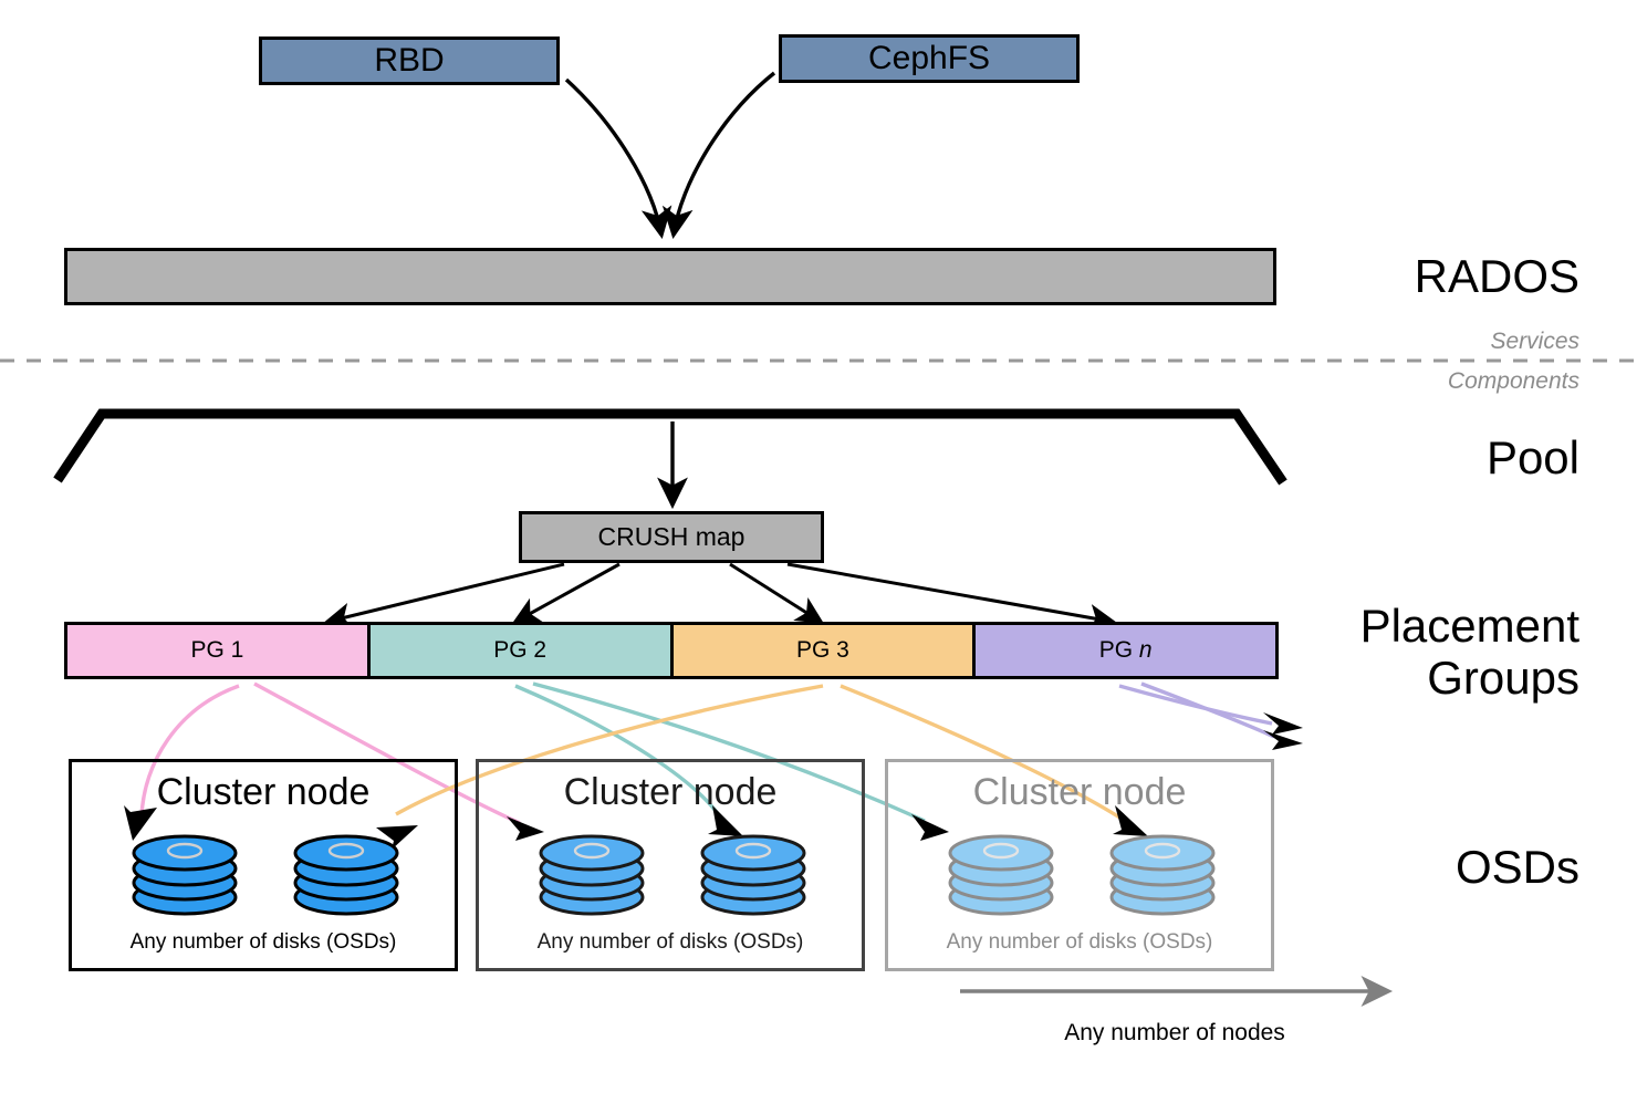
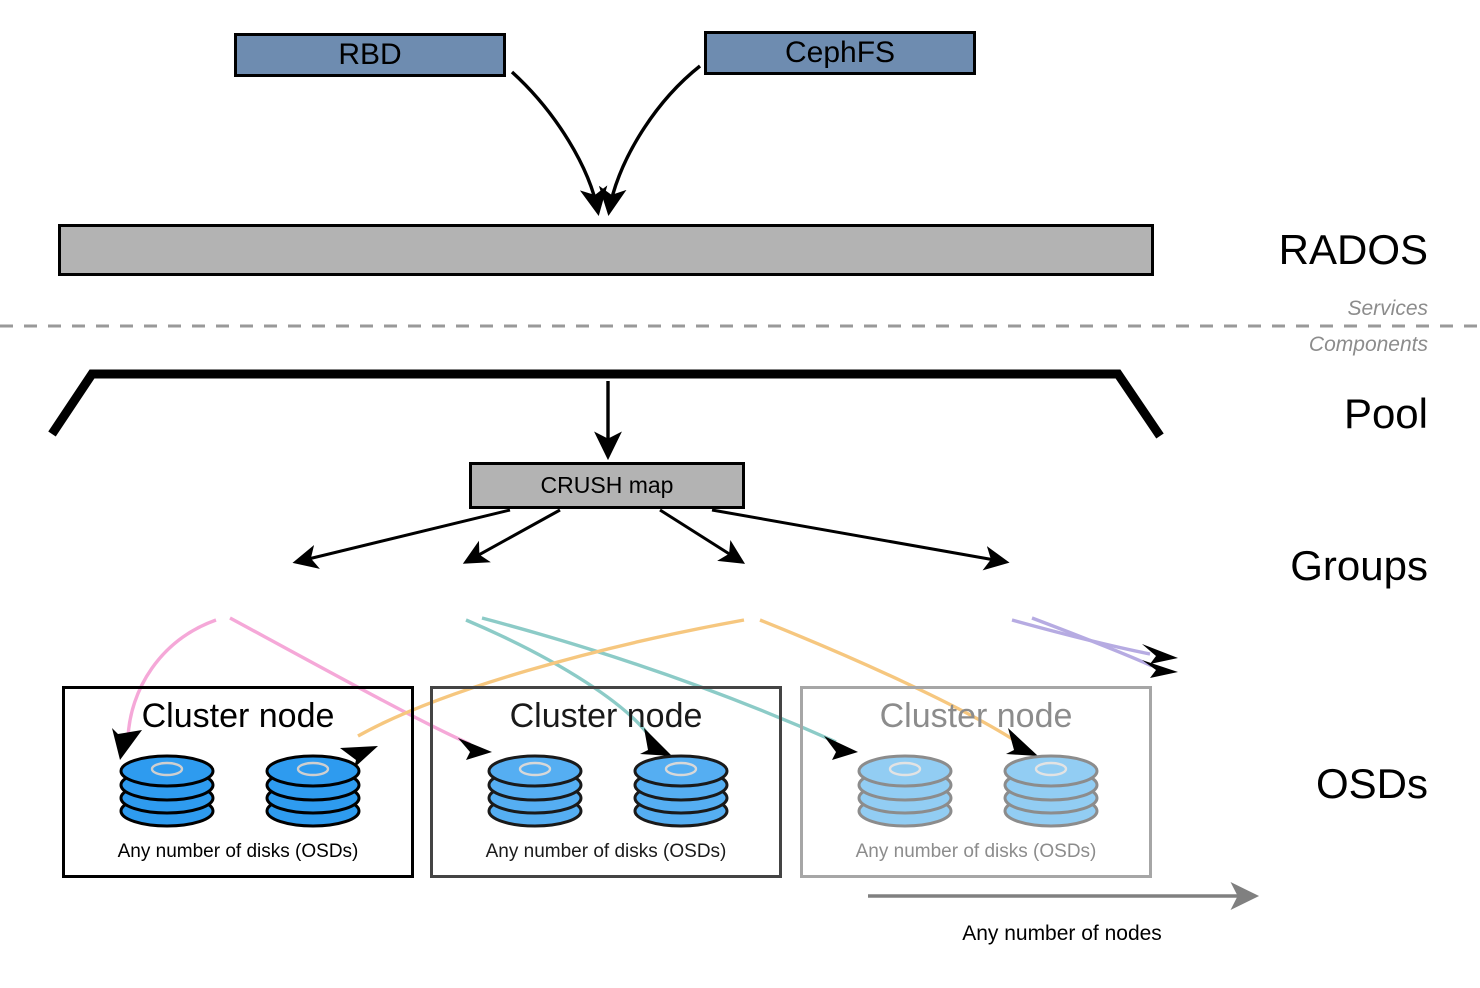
  RBD
  CephFS
  RADOS
  Services
  Components
  Pool
  CRUSH map
- PG 1
- PG 2
- PG 3
- PG n
- Placement
  Groups
  Cluster node
  Any number of disks (OSDs)
  Cluster node
  Any number of disks (OSDs)
  Cluster node
  Any number of disks (OSDs)
  OSDs
  Any number of nodes
